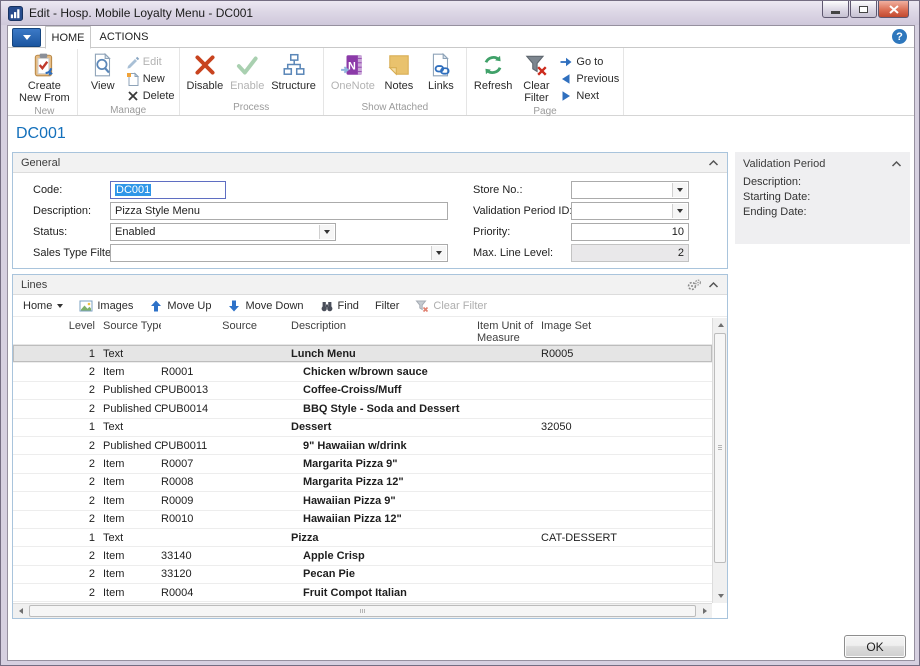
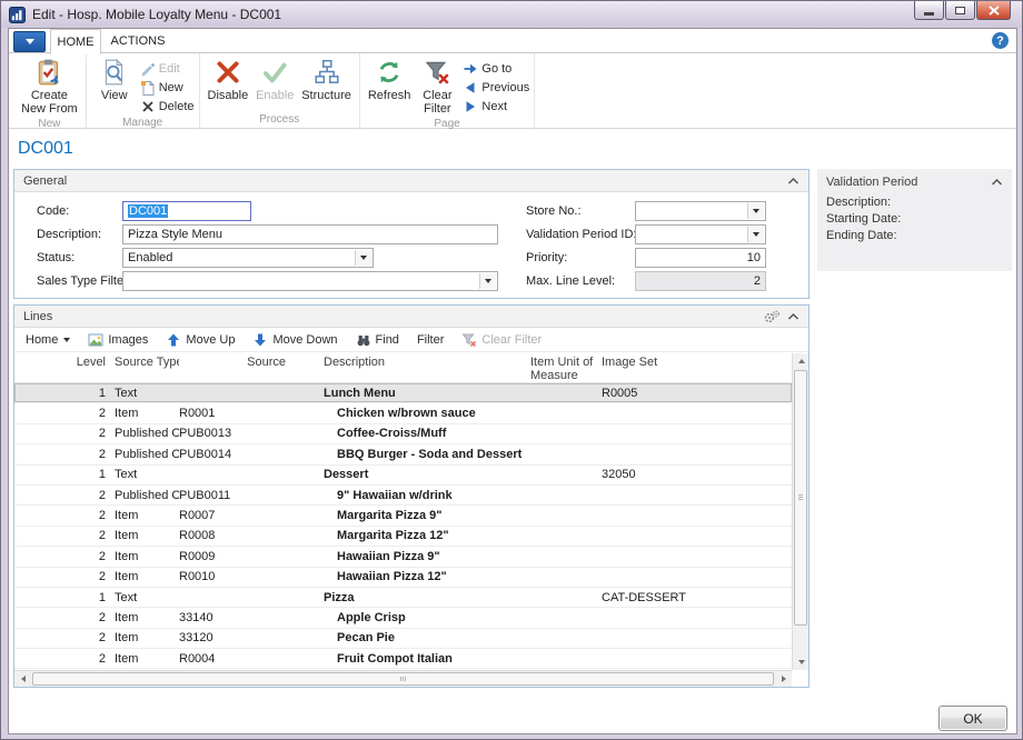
  Edit - Hosp. Mobile Loyalty Menu - DC001
  HOME
  ACTIONS
  ?
  Create
  New From
  New
  View
  Edit
  New
  Delete
  Manage
  Disable
  Enable
  Structure
  Process
- N
- OneNote
- Notes
- Links
- Show Attached
  Refresh
  Clear
  Filter
  Go to
  Previous
  Next
  Page
  DC001
  General
  Code:
  DC001
  Description:
  Pizza Style Menu
  Status:
  Enabled
  Sales Type Filte
  Store No.:
  Validation Period ID
  Priority:
  10
  Max. Line Level:
  2
  Validation Period
  Description:
  Starting Date:
  Ending Date:
  Lines
  Home
  Images
  Move Up
  Move Down
  Find
  Filter
  Clear Filter
  Level
  Source Typ
  Source
  Description
  Item Unit of Measure
  Image Set
  1
  Text
  Lunch Menu
  R0005
  2
  Item
  R0001
  Chicken w/brown sauce
  2
  Published O
  PUB0013
  Coffee-Croiss/Muff
  2
  Published O
  PUB0014
- BBQ Style - Soda and Dessert
+ BBQ Burger - Soda and Dessert
  1
  Text
  Dessert
  32050
  2
  Published O
  PUB0011
  9" Hawaiian w/drink
  2
  Item
  R0007
  Margarita Pizza 9"
  2
  Item
  R0008
  Margarita Pizza 12"
  2
  Item
  R0009
  Hawaiian Pizza 9"
  2
  Item
  R0010
  Hawaiian Pizza 12"
  1
  Text
  Pizza
  CAT-DESSERT
  2
  Item
  33140
  Apple Crisp
  2
  Item
  33120
  Pecan Pie
  2
  Item
  R0004
  Fruit Compot Italian
  OK
